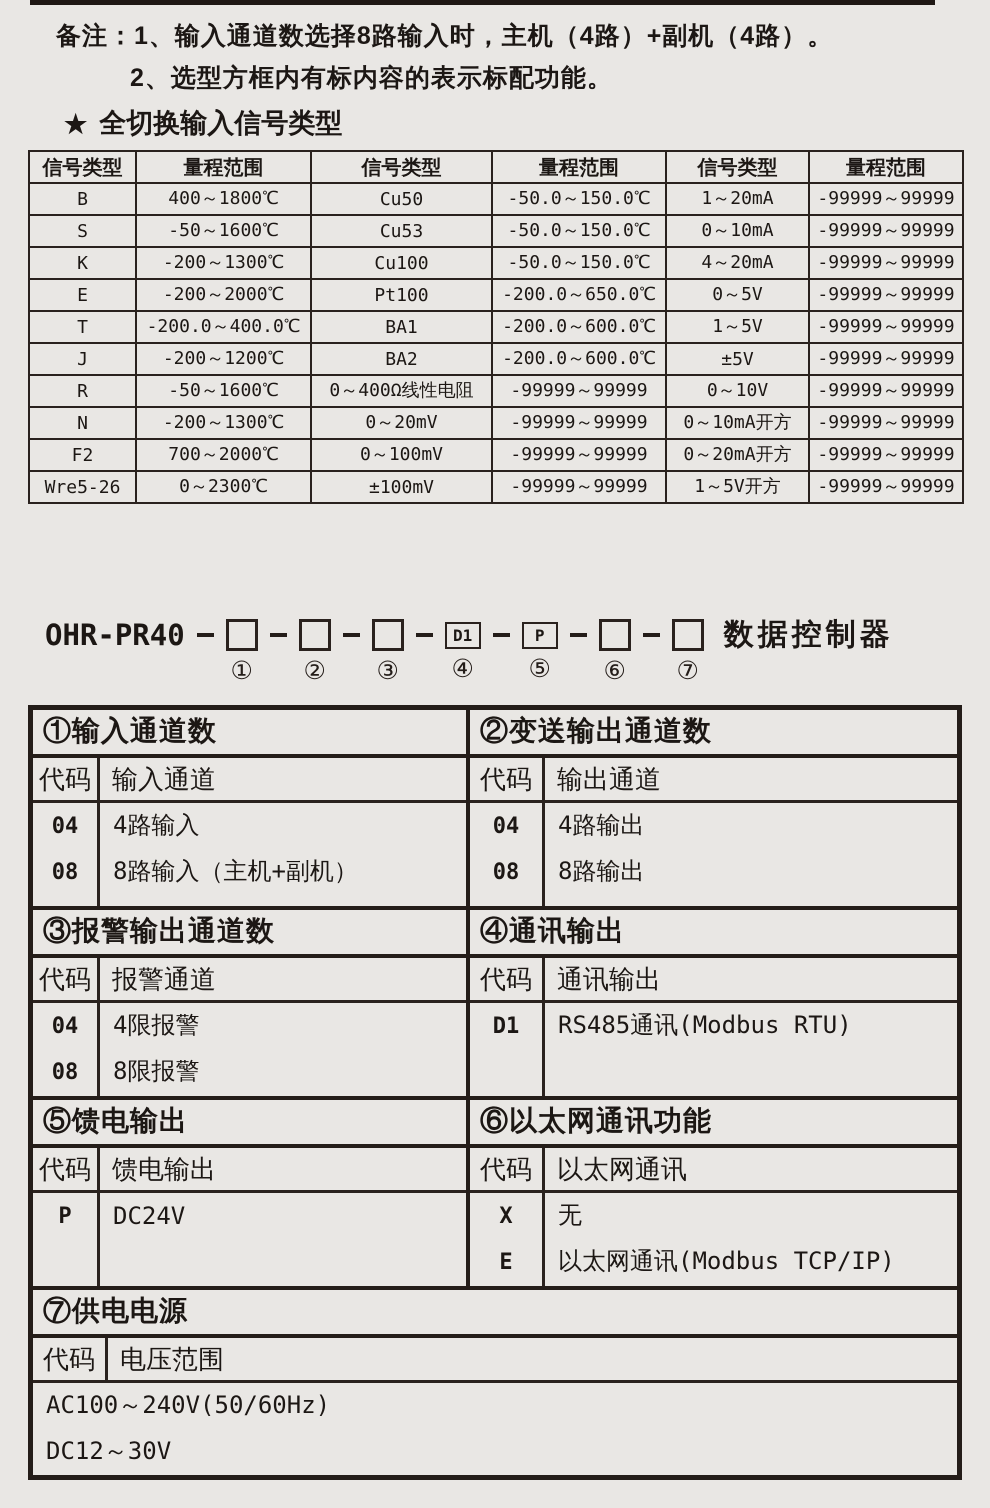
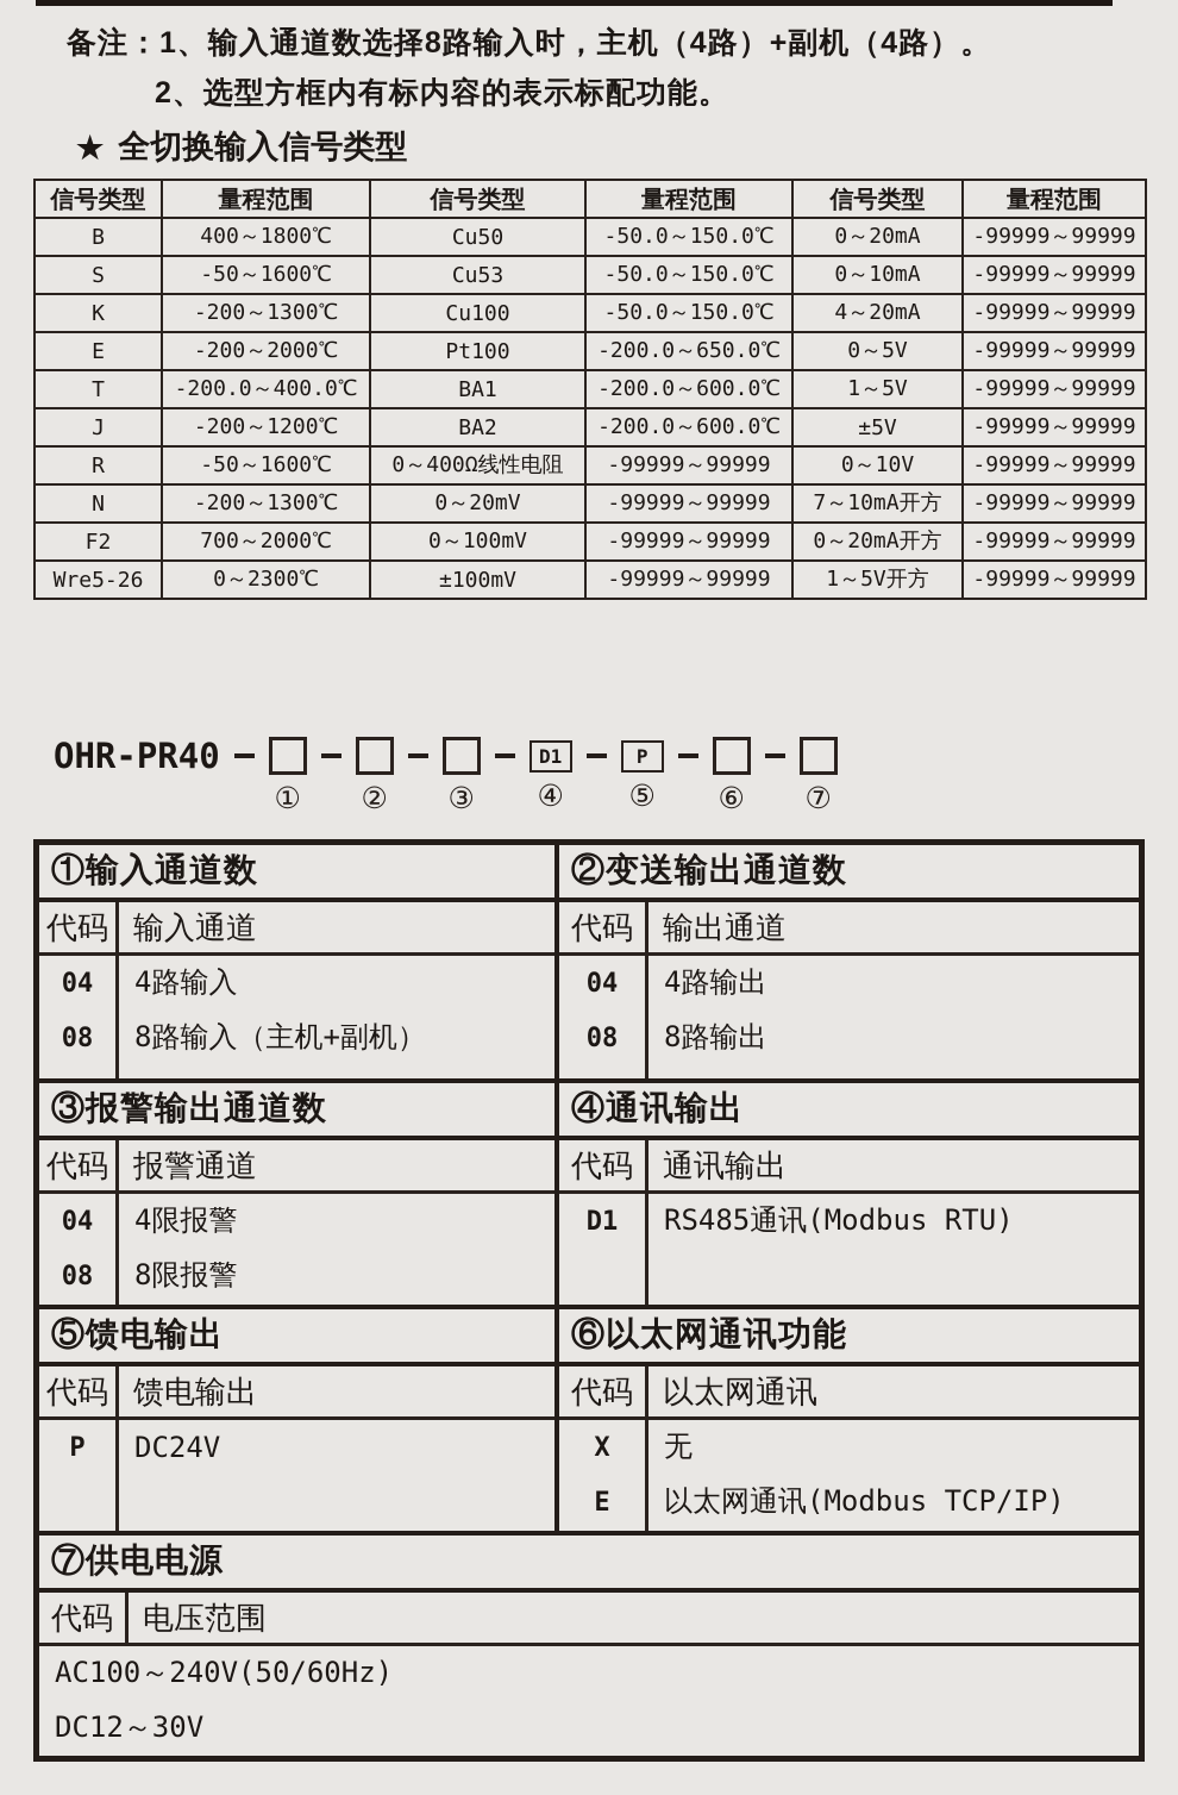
  备注：1、输入通道数选择8路输入时，主机（4路）+副机（4路）。
  2、选型方框内有标内容的表示标配功能。
  ★
  全切换输入信号类型
  信号类型	量程范围	信号类型	量程范围	信号类型	量程范围
- B	400～1800℃	Cu50	-50.0～150.0℃	1～20mA	-99999～99999
+ B	400～1800℃	Cu50	-50.0～150.0℃	0～20mA	-99999～99999
  S	-50～1600℃	Cu53	-50.0～150.0℃	0～10mA	-99999～99999
  K	-200～1300℃	Cu100	-50.0～150.0℃	4～20mA	-99999～99999
  E	-200～2000℃	Pt100	-200.0～650.0℃	0～5V	-99999～99999
  T	-200.0～400.0℃	BA1	-200.0～600.0℃	1～5V	-99999～99999
  J	-200～1200℃	BA2	-200.0～600.0℃	±5V	-99999～99999
  R	-50～1600℃	0～400Ω线性电阻	-99999～99999	0～10V	-99999～99999
- N	-200～1300℃	0～20mV	-99999～99999	0～10mA开方	-99999～99999
+ N	-200～1300℃	0～20mV	-99999～99999	7～10mA开方	-99999～99999
  F2	700～2000℃	0～100mV	-99999～99999	0～20mA开方	-99999～99999
  Wre5-26	0～2300℃	±100mV	-99999～99999	1～5V开方	-99999～99999
  OHR-PR40
  ①
  ②
  ③
  D1
  ④
  P
  ⑤
  ⑥
  ⑦
- 数据控制器
  ①输入通道数
  代码
  输入通道
  04
  08
  4路输入
  8路输入（主机+副机）
  ②变送输出通道数
  代码
  输出通道
  04
  08
  4路输出
  8路输出
  ③报警输出通道数
  代码
  报警通道
  04
  08
  4限报警
  8限报警
  ④通讯输出
  代码
  通讯输出
  D1
  RS485通讯(Modbus RTU)
  ⑤馈电输出
  代码
  馈电输出
  P
  DC24V
  ⑥以太网通讯功能
  代码
  以太网通讯
  X
  E
  无
  以太网通讯(Modbus TCP/IP)
  ⑦供电电源
  代码
  电压范围
  AC100～240V(50/60Hz)
  DC12～30V
